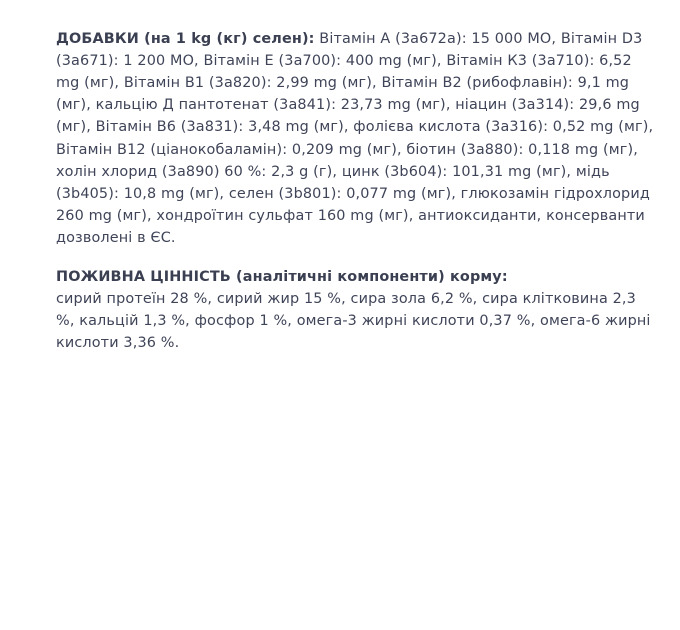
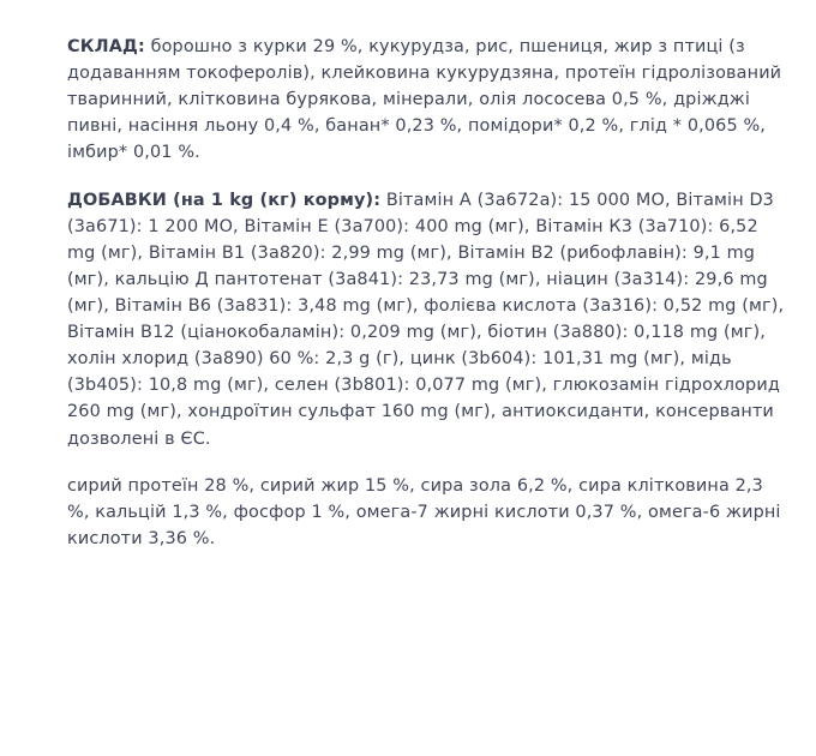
+ СКЛАД: борошно з курки 29 %, кукурудза, рис, пшениця, жир з птиці (з додаванням токоферолів), клейковина кукурудзяна, протеїн гідролізований тваринний, клітковина бурякова, мінерали, олія лососева 0,5 %, дріжджі пивні, насіння льону 0,4 %, банан* 0,23 %, помідори* 0,2 %, глід * 0,065 %, імбир* 0,01 %.
- ДОБАВКИ (на 1 kg (кг) селен): Вітамін А (3а672а): 15 000 МО, Вітамін D3 (3а671): 1 200 МО, Вітамін Е (3а700): 400 mg (мг), Вітамін К3 (3а710): 6,52 mg (мг), Вітамін В1 (3а820): 2,99 mg (мг), Вітамін В2 (рибофлавін): 9,1 mg (мг), кальцію Д пантотенат (3а841): 23,73 mg (мг), ніацин (3а314): 29,6 mg (мг), Вітамін В6 (3а831): 3,48 mg (мг), фолієва кислота (3а316): 0,52 mg (мг), Вітамін В12 (ціанокобаламін): 0,209 mg (мг), біотин (3а880): 0,118 mg (мг), холін хлорид (3а890) 60 %: 2,3 g (г), цинк (3b604): 101,31 mg (мг), мідь (3b405): 10,8 mg (мг), селен (3b801): 0,077 mg (мг), глюкозамін гідрохлорид 260 mg (мг), хондроїтин сульфат 160 mg (мг), антиоксиданти, консерванти дозволені в ЄС.
+ ДОБАВКИ (на 1 kg (кг) корму): Вітамін А (3а672а): 15 000 МО, Вітамін D3 (3а671): 1 200 МО, Вітамін Е (3а700): 400 mg (мг), Вітамін К3 (3а710): 6,52 mg (мг), Вітамін В1 (3а820): 2,99 mg (мг), Вітамін В2 (рибофлавін): 9,1 mg (мг), кальцію Д пантотенат (3а841): 23,73 mg (мг), ніацин (3а314): 29,6 mg (мг), Вітамін В6 (3а831): 3,48 mg (мг), фолієва кислота (3а316): 0,52 mg (мг), Вітамін В12 (ціанокобаламін): 0,209 mg (мг), біотин (3а880): 0,118 mg (мг), холін хлорид (3а890) 60 %: 2,3 g (г), цинк (3b604): 101,31 mg (мг), мідь (3b405): 10,8 mg (мг), селен (3b801): 0,077 mg (мг), глюкозамін гідрохлорид 260 mg (мг), хондроїтин сульфат 160 mg (мг), антиоксиданти, консерванти дозволені в ЄС.
- ПОЖИВНА ЦІННІСТЬ (аналітичні компоненти) корму:
- сирий протеїн 28 %, сирий жир 15 %, сира зола 6,2 %, сира клітковина 2,3 %, кальцій 1,3 %, фосфор 1 %, омега-3 жирні кислоти 0,37 %, омега-6 жирні кислоти 3,36 %.
+ сирий протеїн 28 %, сирий жир 15 %, сира зола 6,2 %, сира клітковина 2,3 %, кальцій 1,3 %, фосфор 1 %, омега-7 жирні кислоти 0,37 %, омега-6 жирні кислоти 3,36 %.
